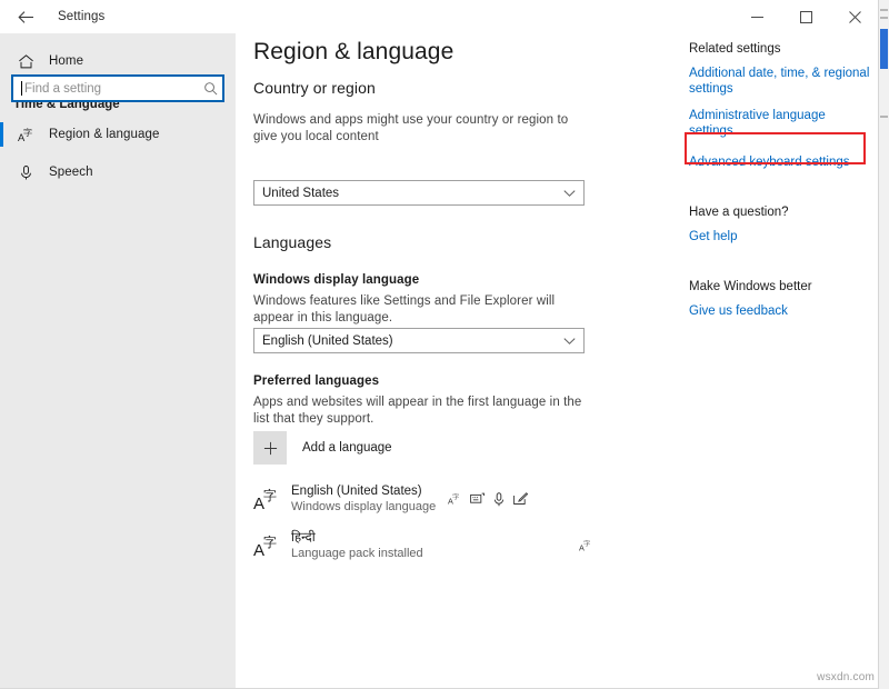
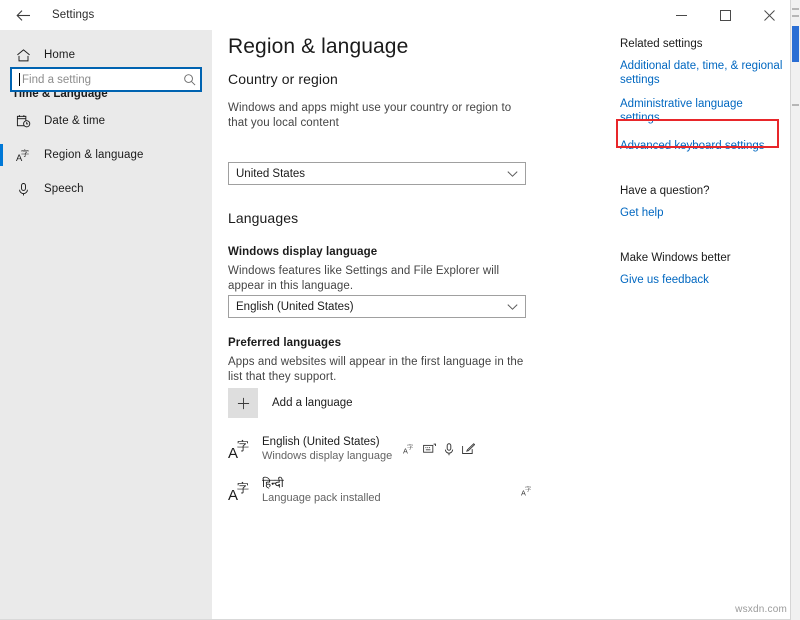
  Settings
  Home
  Find a setting
  Time & Language
+ Date & time
  A
  字
  Region & language
  Speech
  Region & language
  Country or region
- Windows and apps might use your country or region to give you local content
+ Windows and apps might use your country or region to that you local content
  United States
  Languages
  Windows display language
  Windows features like Settings and File Explorer will appear in this language.
  English (United States)
  Preferred languages
  Apps and websites will appear in the first language in the list that they support.
  Add a language
  A
  字
  English (United States)
  Windows display language
  A
  A
  字
  हिन्दी
  Language pack installed
  A
  Related settings
  Additional date, time, & regional settings
  Administrative language settings
  Advanced keyboard settings
  Have a question?
  Get help
  Make Windows better
  Give us feedback
  wsxdn.com
